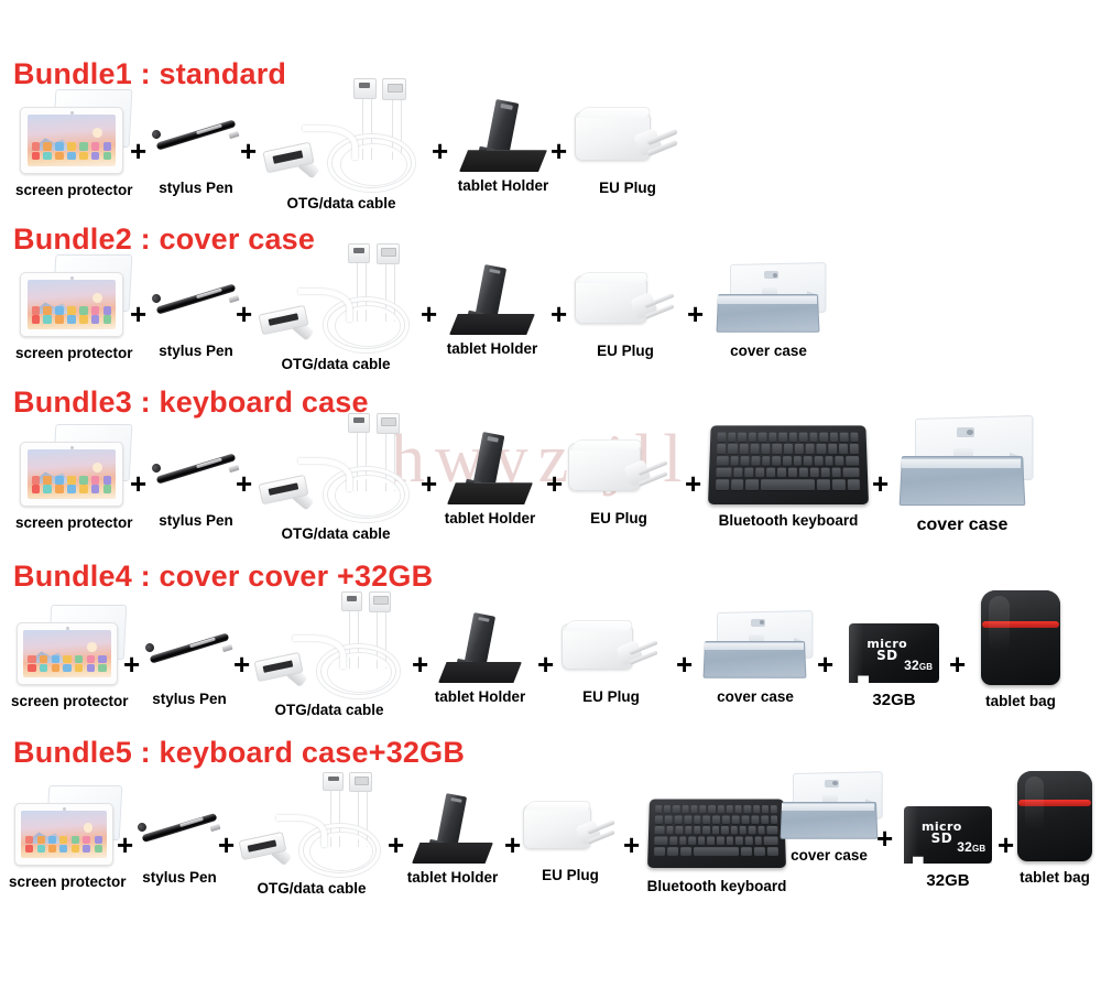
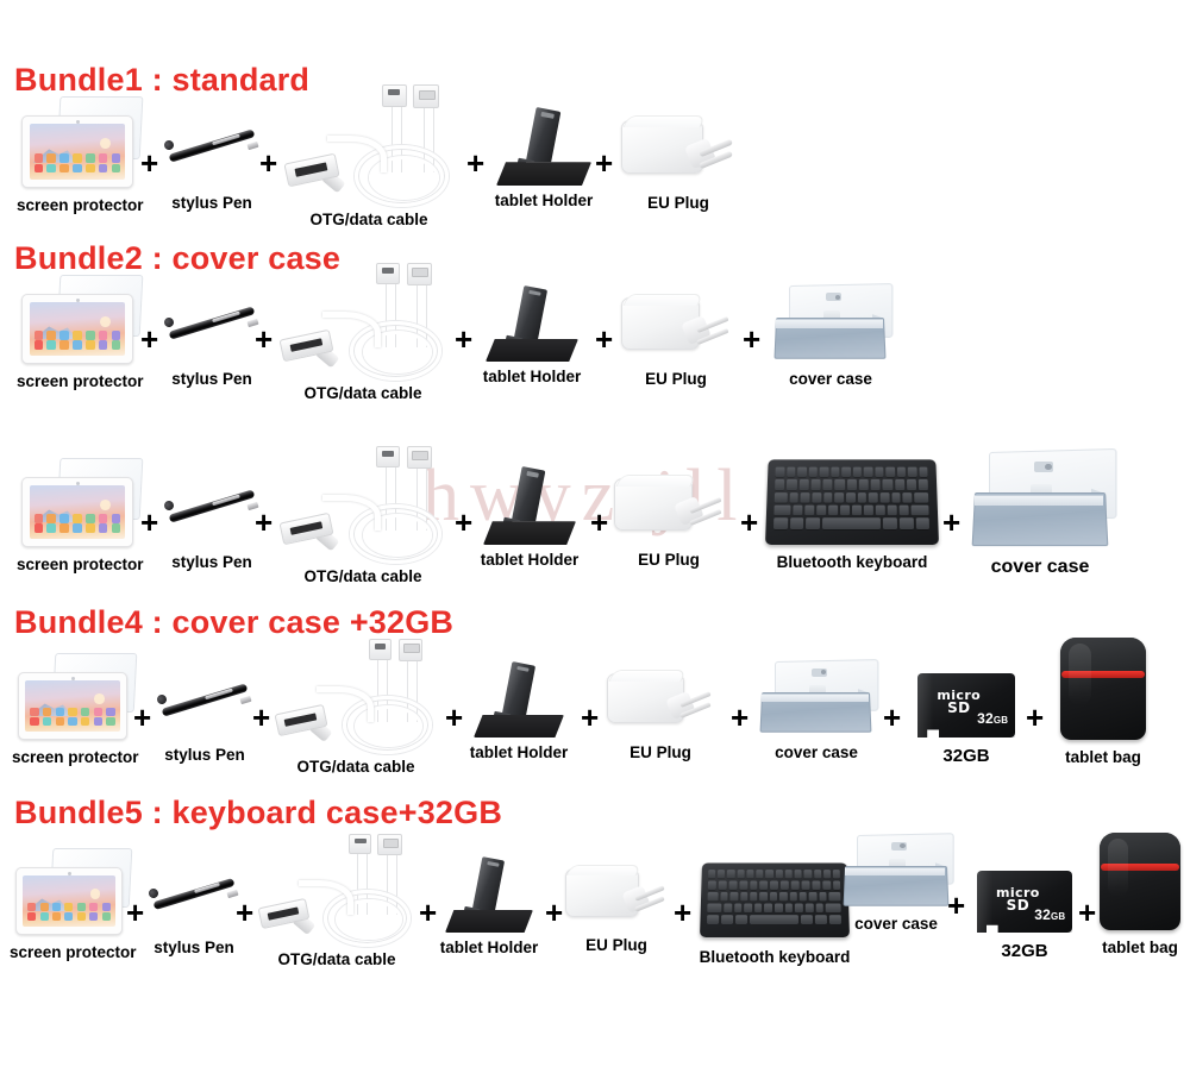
  hwyzll
  Bundle1 : standard
  screen protector
  +
  stylus Pen
  +
  OTG/data cable
  +
  tablet Holder
  +
  EU Plug
  Bundle2 : cover case
  screen protector
  +
  stylus Pen
  +
  OTG/data cable
  +
  tablet Holder
  +
  EU Plug
  +
  cover case
- Bundle3 : keyboard case
  screen protector
  +
  stylus Pen
  +
  OTG/data cable
  +
  tablet Holder
  +
  EU Plug
  +
  Bluetooth keyboard
  +
  cover case
- Bundle4 : cover cover +32GB
+ Bundle4 : cover case +32GB
  screen protector
  +
  stylus Pen
  +
  OTG/data cable
  +
  tablet Holder
  +
  EU Plug
  +
  cover case
  +
  micro
  SD
  32GB
  32GB
  +
  tablet bag
  Bundle5 : keyboard case+32GB
  screen protector
  +
  stylus Pen
  +
  OTG/data cable
  +
  tablet Holder
  +
  EU Plug
  +
  Bluetooth keyboard
  +
  cover case
  micro
  SD
  32GB
  32GB
  +
  tablet bag
